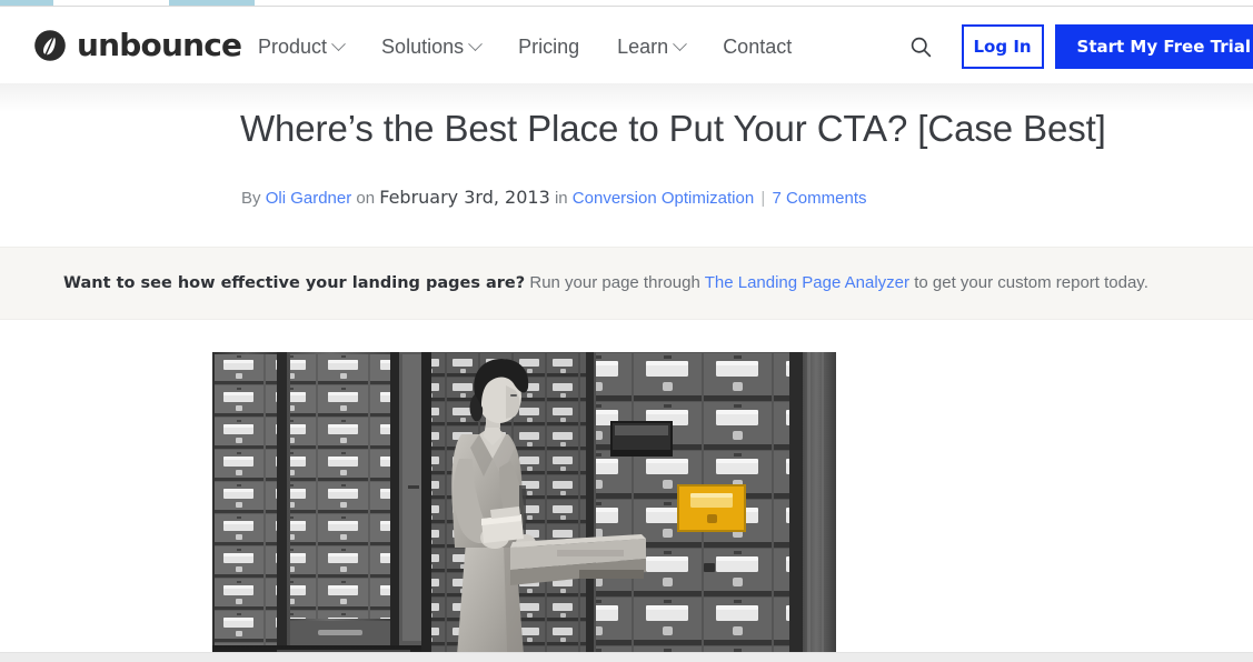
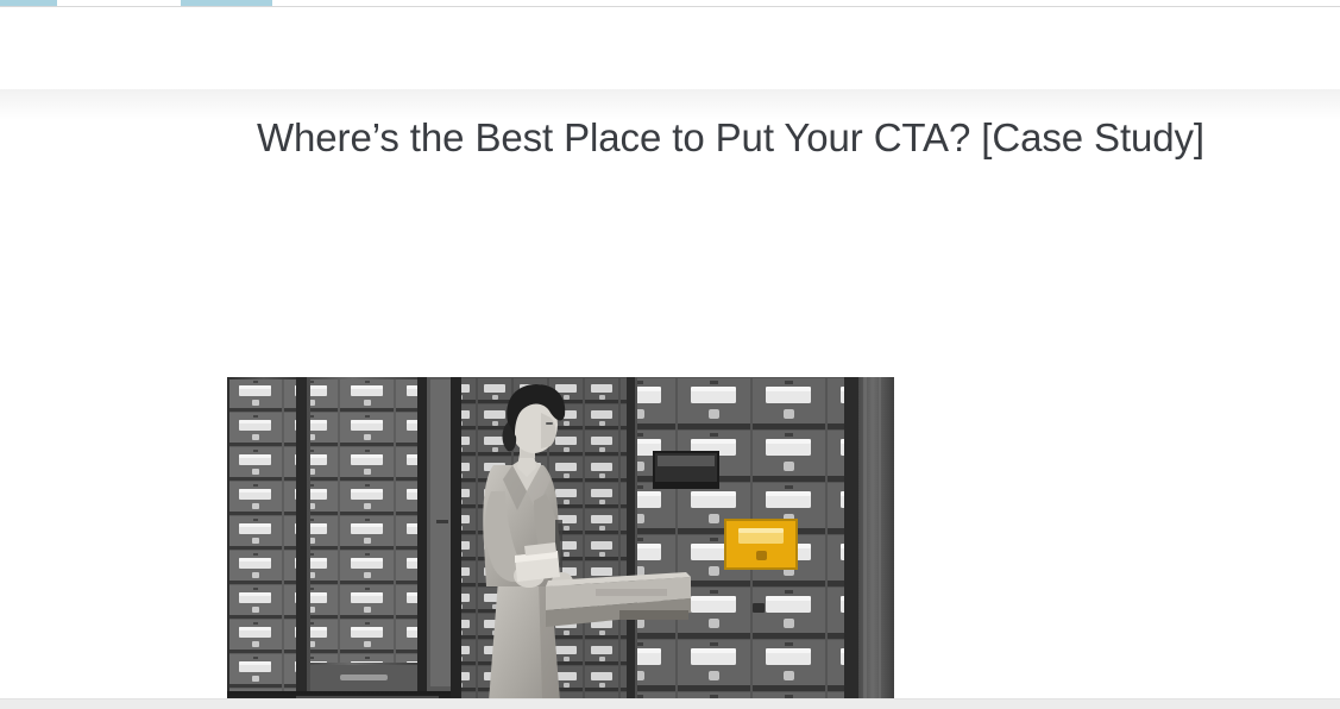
- unbounce
- Product
- Solutions
- Pricing
- Learn
- Contact
- Log In
- Start My Free Trial
- Where’s the Best Place to Put Your CTA? [Case Best]
+ Where’s the Best Place to Put Your CTA? [Case Study]
- By Oli Gardner on February 3rd, 2013 in Conversion Optimization | 7 Comments
- Want to see how effective your landing pages are? Run your page through The Landing Page Analyzer to get your custom report today.
